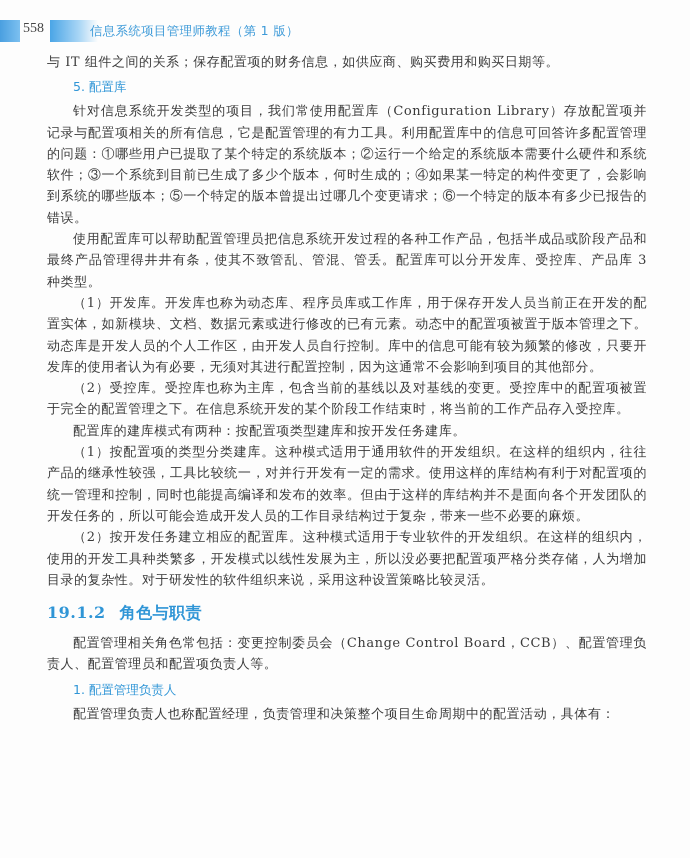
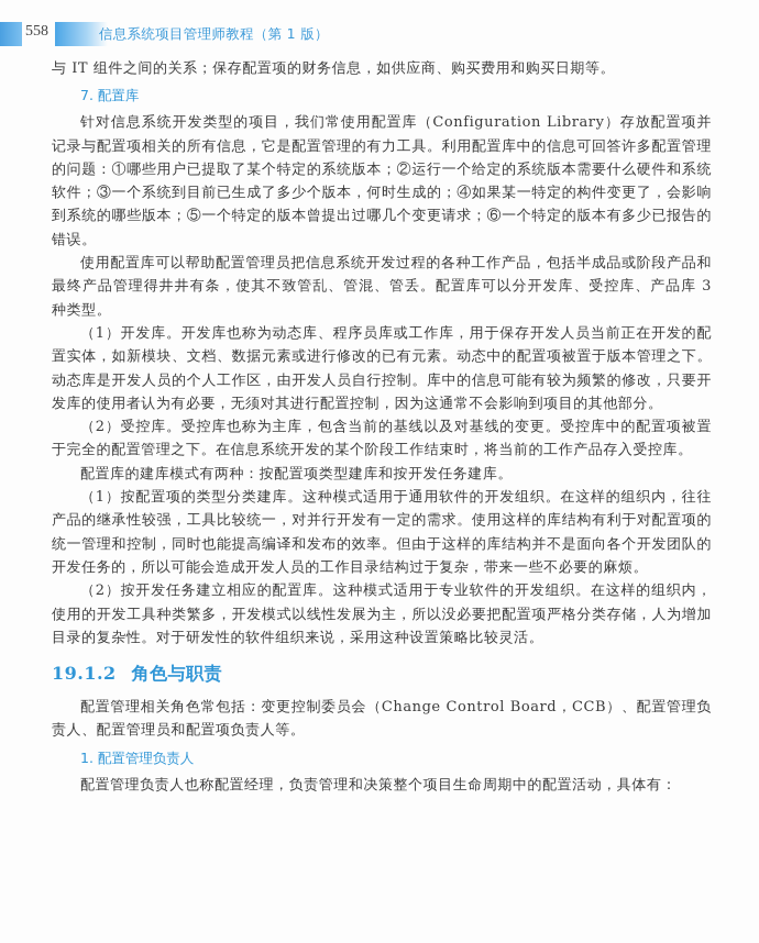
  558
  信息系统项目管理师教程（第 1 版）
  与 IT 组件之间的关系；保存配置项的财务信息，如供应商、购买费用和购买日期等。
- 5. 配置库
+ 7. 配置库
  针对信息系统开发类型的项目，我们常使用配置库（Configuration Library）存放配置项并记录与配置项相关的所有信息，它是配置管理的有力工具。利用配置库中的信息可回答许多配置管理的问题：①哪些用户已提取了某个特定的系统版本；②运行一个给定的系统版本需要什么硬件和系统软件；③一个系统到目前已生成了多少个版本，何时生成的；④如果某一特定的构件变更了，会影响到系统的哪些版本；⑤一个特定的版本曾提出过哪几个变更请求；⑥一个特定的版本有多少已报告的错误。
  使用配置库可以帮助配置管理员把信息系统开发过程的各种工作产品，包括半成品或阶段产品和最终产品管理得井井有条，使其不致管乱、管混、管丢。配置库可以分开发库、受控库、产品库 3 种类型。
  （1）开发库。开发库也称为动态库、程序员库或工作库，用于保存开发人员当前正在开发的配置实体，如新模块、文档、数据元素或进行修改的已有元素。动态中的配置项被置于版本管理之下。动态库是开发人员的个人工作区，由开发人员自行控制。库中的信息可能有较为频繁的修改，只要开发库的使用者认为有必要，无须对其进行配置控制，因为这通常不会影响到项目的其他部分。
  （2）受控库。受控库也称为主库，包含当前的基线以及对基线的变更。受控库中的配置项被置于完全的配置管理之下。在信息系统开发的某个阶段工作结束时，将当前的工作产品存入受控库。
  配置库的建库模式有两种：按配置项类型建库和按开发任务建库。
  （1）按配置项的类型分类建库。这种模式适用于通用软件的开发组织。在这样的组织内，往往产品的继承性较强，工具比较统一，对并行开发有一定的需求。使用这样的库结构有利于对配置项的统一管理和控制，同时也能提高编译和发布的效率。但由于这样的库结构并不是面向各个开发团队的开发任务的，所以可能会造成开发人员的工作目录结构过于复杂，带来一些不必要的麻烦。
  （2）按开发任务建立相应的配置库。这种模式适用于专业软件的开发组织。在这样的组织内，使用的开发工具种类繁多，开发模式以线性发展为主，所以没必要把配置项严格分类存储，人为增加目录的复杂性。对于研发性的软件组织来说，采用这种设置策略比较灵活。
  19.1.2 角色与职责
  配置管理相关角色常包括：变更控制委员会（Change Control Board，CCB）、配置管理负责人、配置管理员和配置项负责人等。
  1. 配置管理负责人
  配置管理负责人也称配置经理，负责管理和决策整个项目生命周期中的配置活动，具体有：
